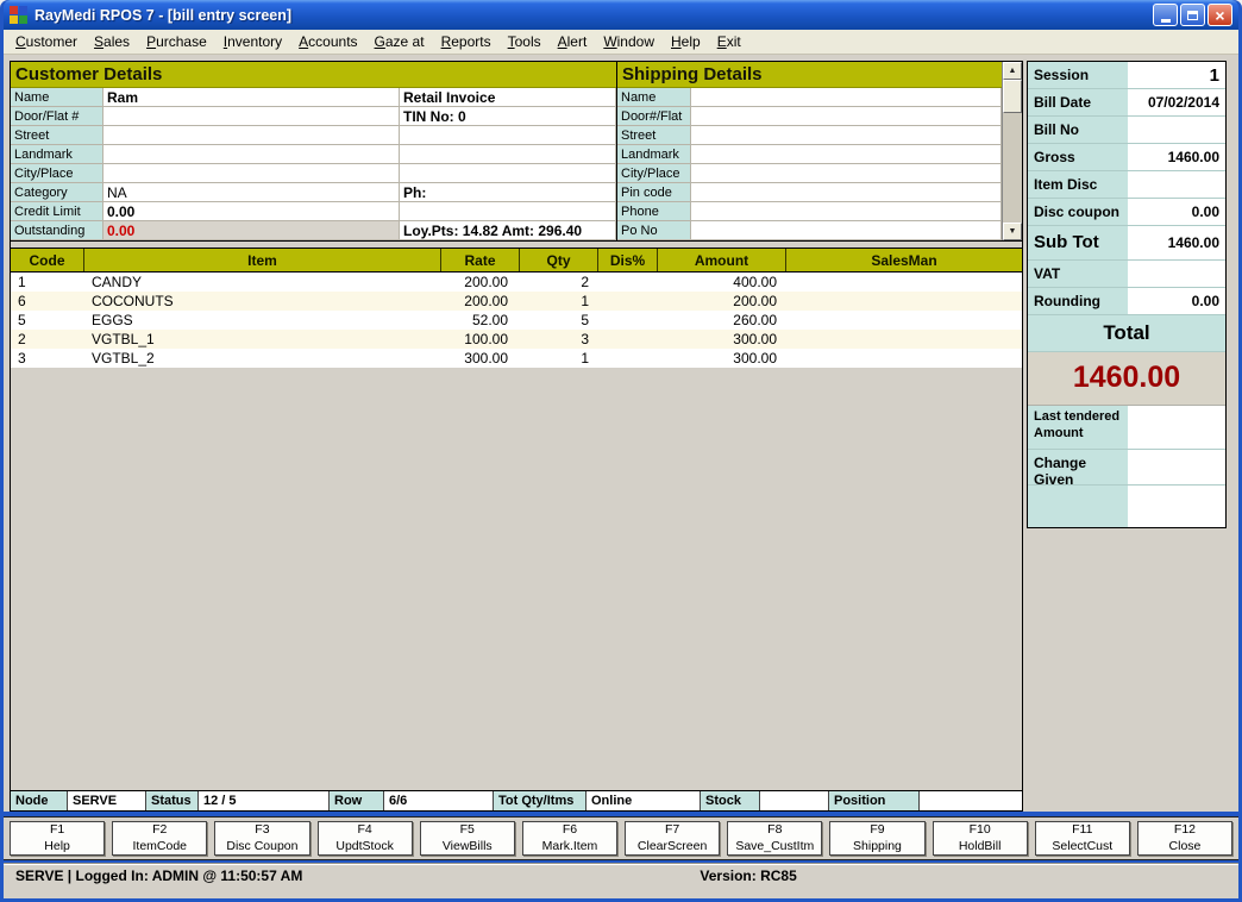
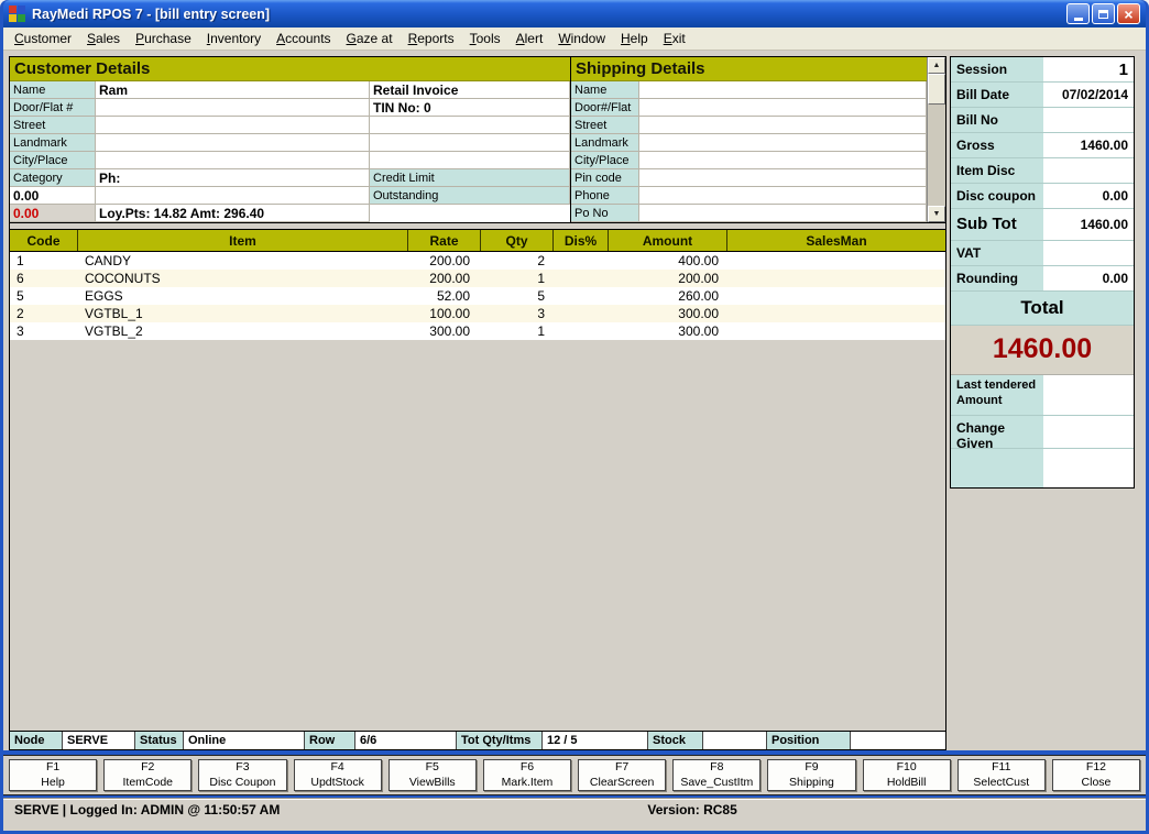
  RayMedi RPOS 7 - [bill entry screen]
  ×
  Customer
  Sales
  Purchase
  Inventory
  Accounts
  Gaze at
  Reports
  Tools
  Alert
  Window
  Help
  Exit
  Customer Details
  Name
  Ram
  Retail Invoice
  Door/Flat #
  TIN No: 0
  Street
  Landmark
  City/Place
  Category
- NA
  Ph:
  Credit Limit
  0.00
  Outstanding
  0.00
  Loy.Pts: 14.82 Amt: 296.40
  Shipping Details
  Name
  Door#/Flat
  Street
  Landmark
  City/Place
  Pin code
  Phone
  Po No
  Code
  Item
  Rate
  Qty
  Dis%
  Amount
  SalesMan
  1
  CANDY
  200.00
  2
  400.00
  6
  COCONUTS
  200.00
  1
  200.00
  5
  EGGS
  52.00
  5
  260.00
  2
  VGTBL_1
  100.00
  3
  300.00
  3
  VGTBL_2
  300.00
  1
  300.00
  Node
  SERVE
  Status
- 12 / 5
+ Online
  Row
  6/6
  Tot Qty/Itms
- Online
+ 12 / 5
  Stock
  Position
  Session
  1
  Bill Date
  07/02/2014
  Bill No
  Gross
  1460.00
  Item Disc
  Disc coupon
  0.00
  Sub Tot
  1460.00
  VAT
  Rounding
  0.00
  Total
  1460.00
  Last tendered Amount
  Change Given
  F1
  Help
  F2
  ItemCode
  F3
  Disc Coupon
  F4
  UpdtStock
  F5
  ViewBills
  F6
  Mark.Item
  F7
  ClearScreen
  F8
  Save_CustItm
  F9
  Shipping
  F10
  HoldBill
  F11
  SelectCust
  F12
  Close
  SERVE | Logged In: ADMIN @ 11:50:57 AM
  Version: RC85
